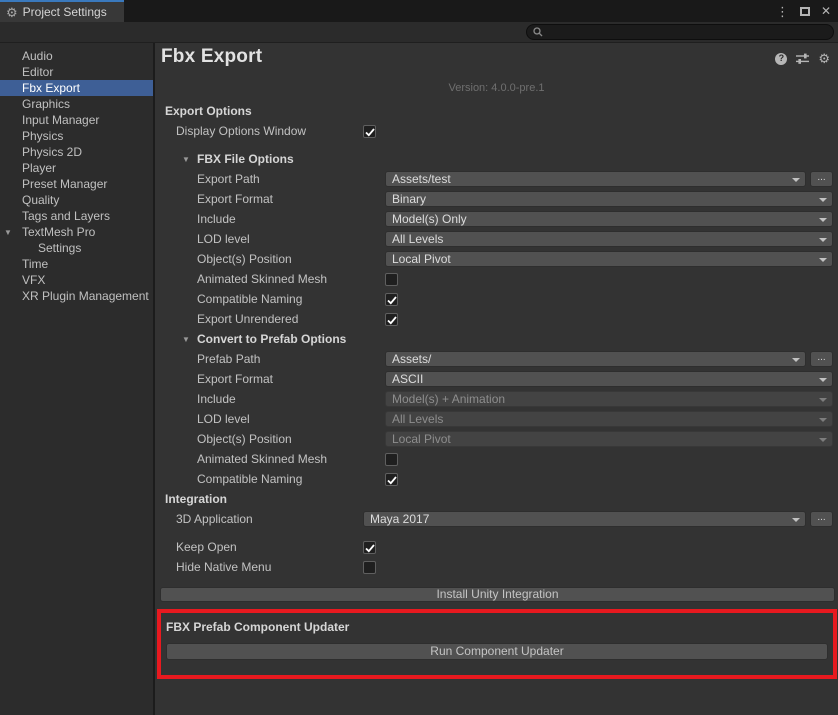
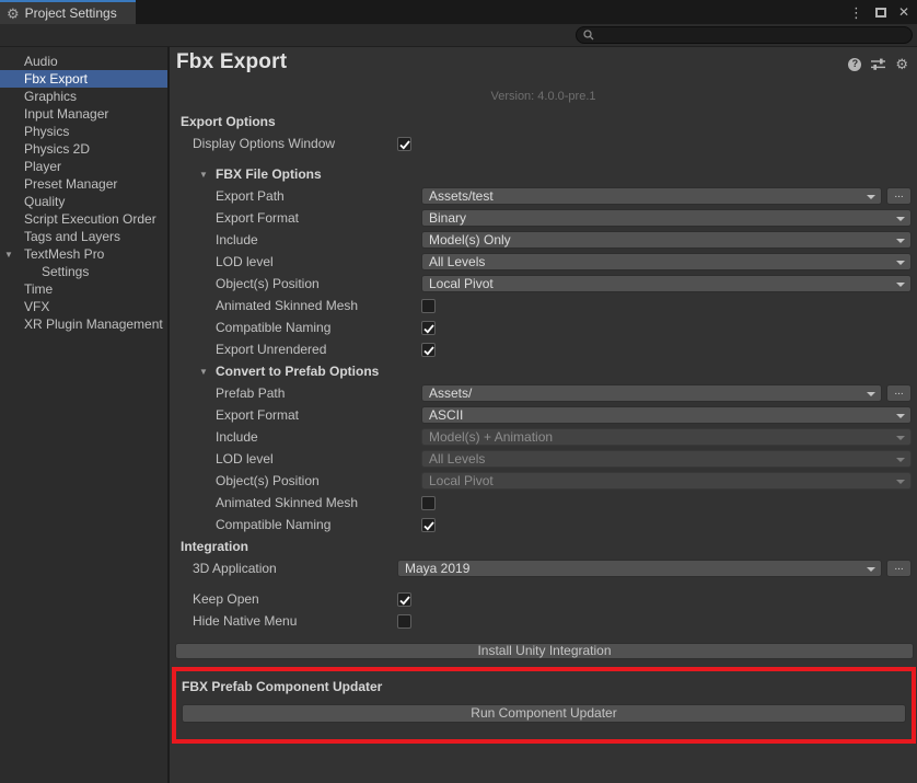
  ⚙
  Project Settings
  ⋮
  ✕
  Audio
- Editor
  Fbx Export
  Graphics
  Input Manager
  Physics
  Physics 2D
  Player
  Preset Manager
  Quality
+ Script Execution Order
  Tags and Layers
  ▼
  TextMesh Pro
  Settings
  Time
  VFX
  XR Plugin Management
  Fbx Export
  ?
  ⚙
  Version: 4.0.0-pre.1
  Export Options
  Display Options Window
  ▼
  FBX File Options
  Export Path
  Assets/test
  ...
  Export Format
  Binary
  Include
  Model(s) Only
  LOD level
  All Levels
  Object(s) Position
  Local Pivot
  Animated Skinned Mesh
  Compatible Naming
  Export Unrendered
  ▼
  Convert to Prefab Options
  Prefab Path
  Assets/
  ...
  Export Format
  ASCII
  Include
  Model(s) + Animation
  LOD level
  All Levels
  Object(s) Position
  Local Pivot
  Animated Skinned Mesh
  Compatible Naming
  Integration
  3D Application
- Maya 2017
+ Maya 2019
  ...
  Keep Open
  Hide Native Menu
  Install Unity Integration
  FBX Prefab Component Updater
  Run Component Updater
